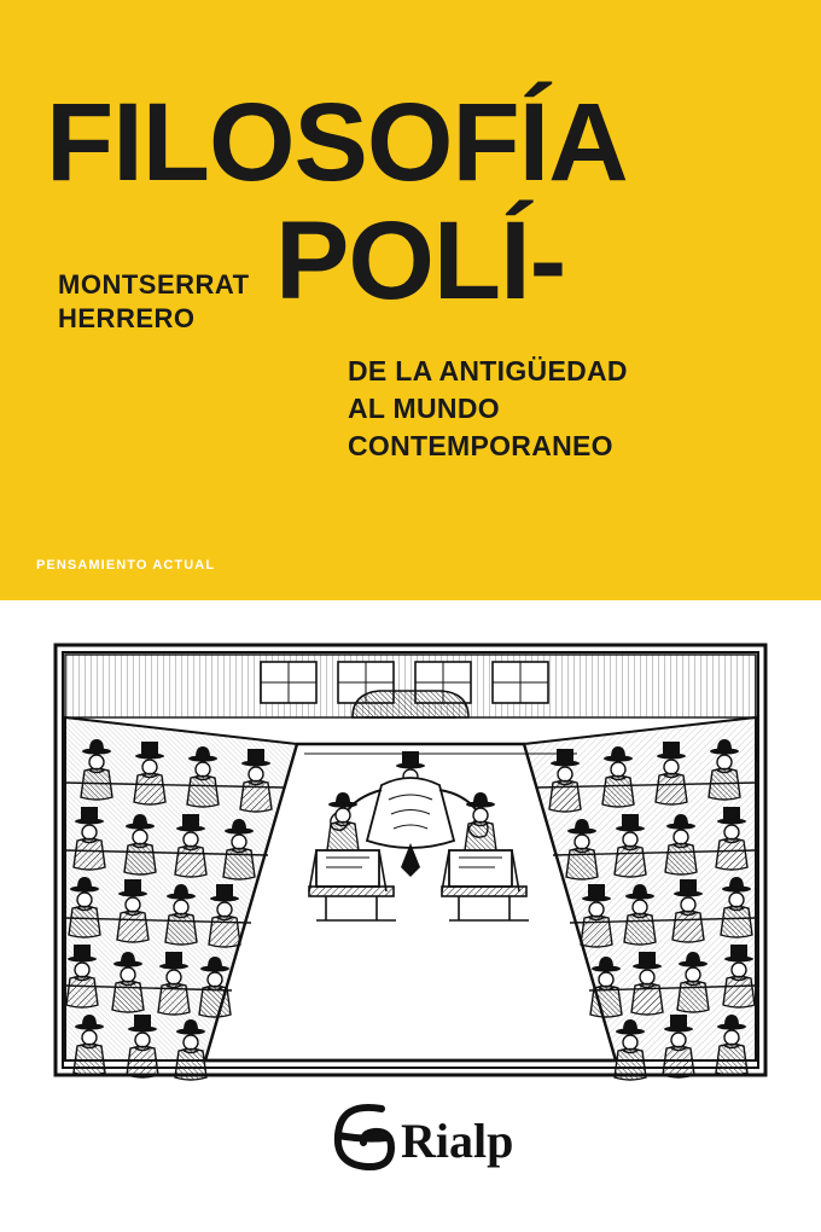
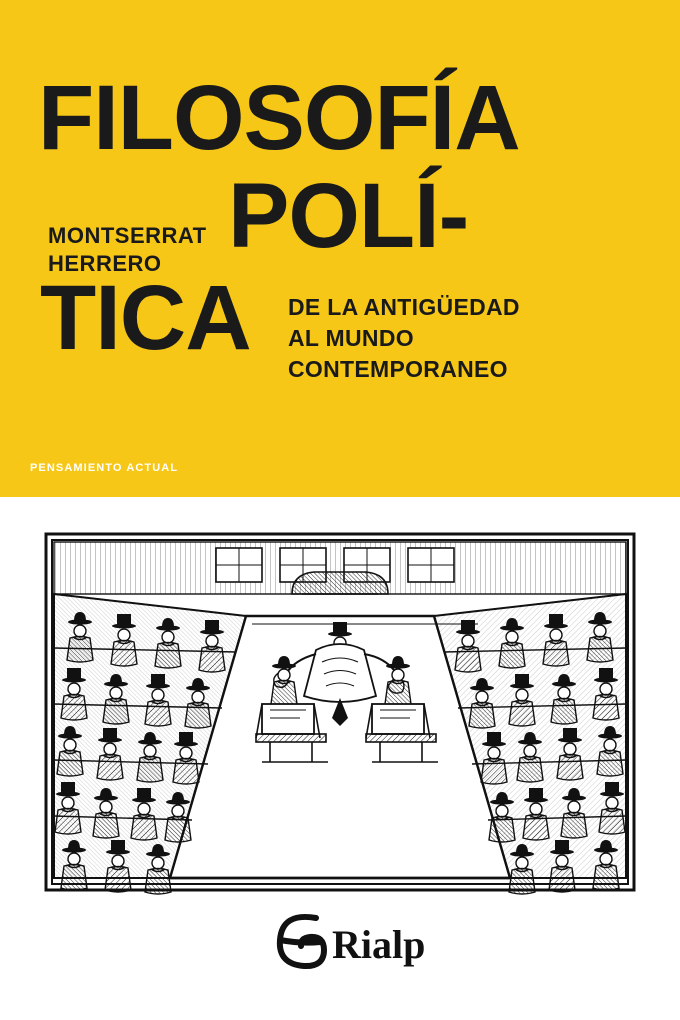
  FILOSOFÍA
  POLÍ-
+ TICA
  MONTSERRAT
  HERRERO
  DE LA ANTIGÜEDAD
  AL MUNDO
  CONTEMPORANEO
  PENSAMIENTO ACTUAL
  Rialp
